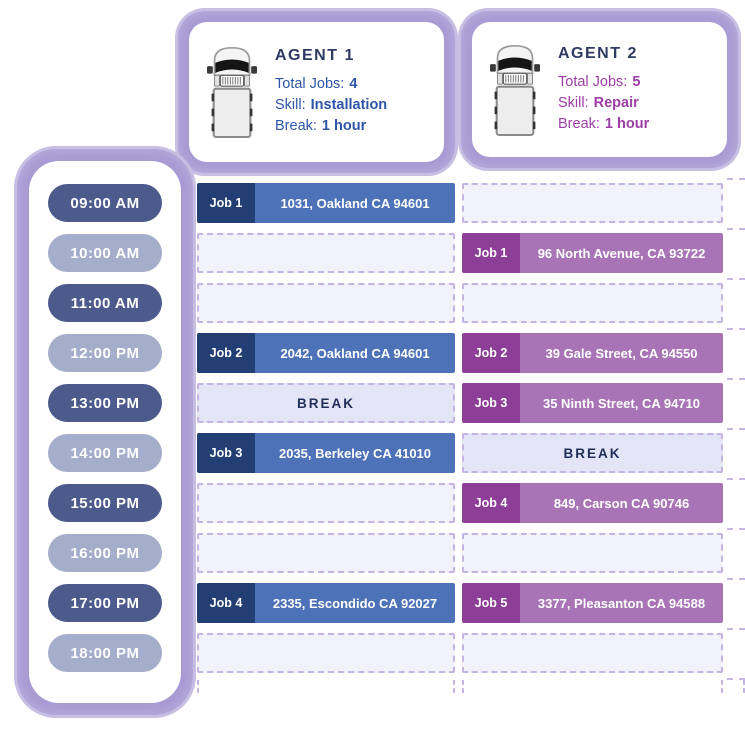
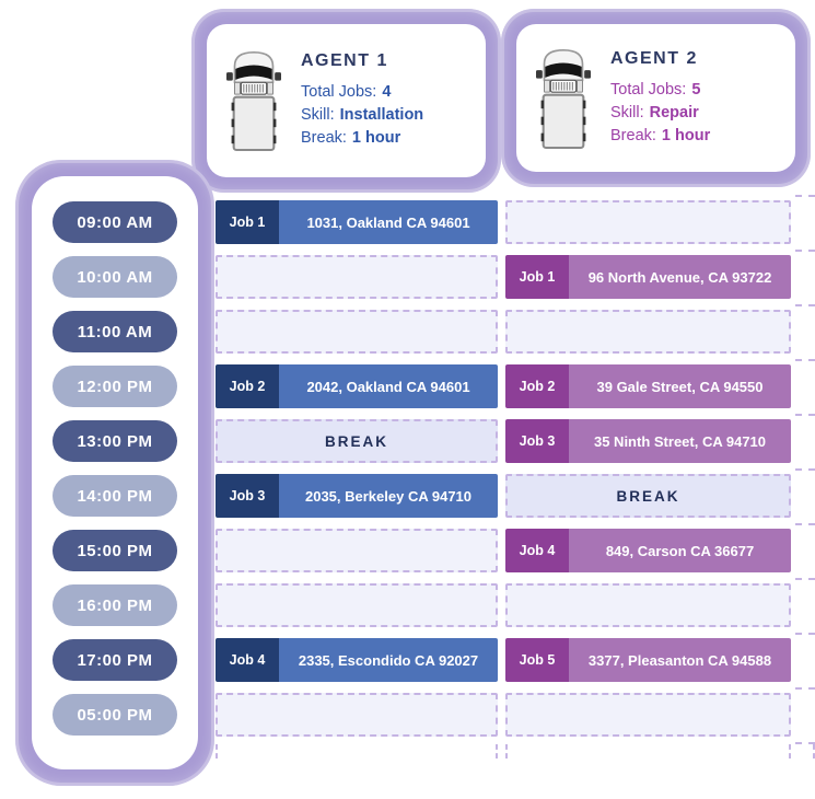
  AGENT 1
  Total Jobs: 4
  Skill: Installation
  Break: 1 hour
  AGENT 2
  Total Jobs: 5
  Skill: Repair
  Break: 1 hour
  Job 1
  1031, Oakland CA 94601
  Job 2
  2042, Oakland CA 94601
  BREAK
  Job 3
- 2035, Berkeley CA 41010
+ 2035, Berkeley CA 94710
  Job 4
  2335, Escondido CA 92027
  Job 1
  96 North Avenue, CA 93722
  Job 2
  39 Gale Street, CA 94550
  Job 3
  35 Ninth Street, CA 94710
  BREAK
  Job 4
- 849, Carson CA 90746
+ 849, Carson CA 36677
  Job 5
  3377, Pleasanton CA 94588
  09:00 AM
  10:00 AM
  11:00 AM
  12:00 PM
  13:00 PM
  14:00 PM
  15:00 PM
  16:00 PM
  17:00 PM
- 18:00 PM
+ 05:00 PM
